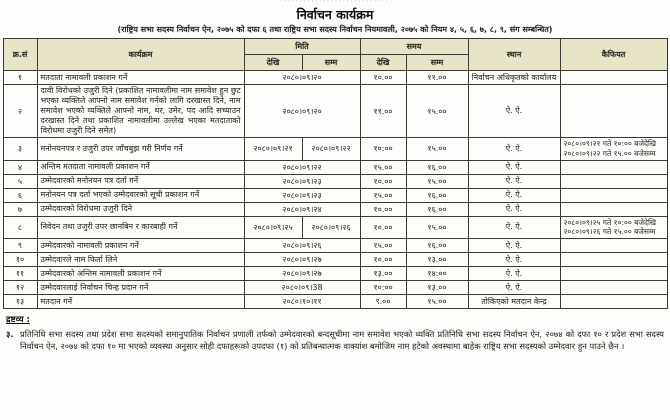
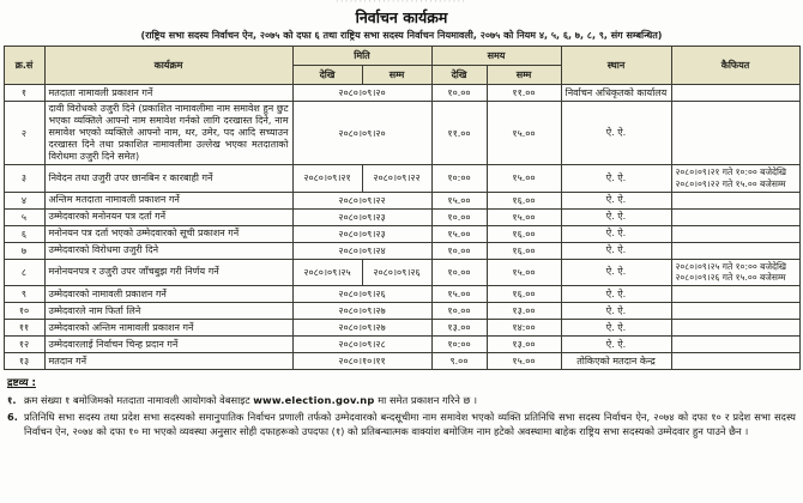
  निर्वाचन कार्यक्रम
  (राष्ट्रिय सभा सदस्य निर्वाचन ऐन, २०७५ को दफा ६ तथा राष्ट्रिय सभा सदस्य निर्वाचन नियमावली, २०७५ को नियम ४, ५, ६, ७, ८, ९, संग सम्बन्धित)
  क्र.सं	कार्यक्रम	मिति	समय	स्थान	कैफियत
  देखि	सम्म	देखि	सम्म
  १	मतदाता नामावली प्रकाशन गर्ने	२०८०।०९।२०	१०.००	११.००	निर्वाचन अधिकृतको कार्यालय
  २	दावी विरोधको उजुरी दिने (प्रकाशित नामावलीमा नाम समावेश हुन छुट भएका व्यक्तिले आफ्नो नाम समावेश गर्नको लागि दरखास्त दिने, नाम समावेश भएको व्यक्तिले आफ्नो नाम, थर, उमेर, पद आदि सच्याउन दरखास्त दिने तथा प्रकाशित नामावलीमा उल्लेख भएका मतदाताको विरोधमा उजुरी दिने समेत)	२०८०।०९।२०	११.००	१५.००	ऐ. ऐ.
- ३	मनोनयनपत्र र उजुरी उपर जाँचबुझ गरी निर्णय गर्ने	२०८०।०९।२१	२०८०।०९।२२	१०:००	१५.००	ऐ. ऐ.	२०८०।०९।२१ गते १०:०० बजेदेखि २०८०।०९।२२ गते १५.०० बजेसम्म
+ ३	निवेदन तथा उजुरी उपर छानबिन र कारबाही गर्ने	२०८०।०९।२१	२०८०।०९।२२	१०:००	१५.००	ऐ. ऐ.	२०८०।०९।२१ गते १०:०० बजेदेखि २०८०।०९।२२ गते १५.०० बजेसम्म
  ४	अन्तिम मतदाता नामावली प्रकाशन गर्ने	२०८०।०९।२२	१५.००	१६.००	ऐ. ऐ.
  ५	उम्मेदवारको मनोनयन पत्र दर्ता गर्ने	२०८०।०९।२३	१०.००	१५.००	ऐ. ऐ.
  ६	मनोनयन पत्र दर्ता भएको उम्मेदवारको सूची प्रकाशन गर्ने	२०८०।०९।२३	१५.००	१६.००	ऐ. ऐ.
  ७	उम्मेदवारको विरोधमा उजुरी दिने	२०८०।०९।२४	१०.००	१६.००	ऐ. ऐ.
- ८	निवेदन तथा उजुरी उपर छानबिन र कारबाही गर्ने	२०८०।०९।२५	२०८०।०९।२६	१०.००	१५.००	ऐ. ऐ.	२०८०।०९।२५ गते १०:०० बजेदेखि २०८०।०९।२६ गते १५.०० बजेसम्म
+ ८	मनोनयनपत्र र उजुरी उपर जाँचबुझ गरी निर्णय गर्ने	२०८०।०९।२५	२०८०।०९।२६	१०.००	१५.००	ऐ. ऐ.	२०८०।०९।२५ गते १०:०० बजेदेखि २०८०।०९।२६ गते १५.०० बजेसम्म
  ९	उम्मेदवारको नामावली प्रकाशन गर्ने	२०८०।०९।२६	१५.००	१६.००	ऐ. ऐ.
  १०	उम्मेदवारले नाम फिर्ता लिने	२०८०।०९।२७	१०.००	१३.००	ऐ. ऐ.
  ११	उम्मेदवारको अन्तिम नामावली प्रकाशन गर्ने	२०८०।०९।२७	१३.००	१४:००	ऐ. ऐ.
- १२	उम्मेदवारलाई निर्वाचन चिन्ह प्रदान गर्ने	२०८०।०९।38	१०:००	१३.००	ऐ. ऐ.
+ १२	उम्मेदवारलाई निर्वाचन चिन्ह प्रदान गर्ने	२०८०।०९।२८	१०:००	१३.००	ऐ. ऐ.
  १३	मतदान गर्ने	२०८०।१०।११	९.००	१५.००	तोकिएको मतदान केन्द्र
  द्रष्टव्य :
+ १.
+ क्रम संख्या १ बमोजिमको मतदाता नामावली आयोगको वेबसाइट www.election.gov.np मा समेत प्रकाशन गरिने छ ।
- ३.
+ 6.
  प्रतिनिधि सभा सदस्य तथा प्रदेश सभा सदस्यको समानुपातिक निर्वाचन प्रणाली तर्फको उम्मेदवारको बन्दसूचीमा नाम समावेश भएको व्यक्ति प्रतिनिधि सभा सदस्य निर्वाचन ऐन, २०७४ को दफा १० र प्रदेश सभा सदस्य निर्वाचन ऐन, २०७४ को दफा १० मा भएको व्यवस्था अनुसार सोही दफाहरूको उपदफा (१) को प्रतिबन्धात्मक वाक्यांश बमोजिम नाम हटेको अवस्थामा बाहेक राष्ट्रिय सभा सदस्यको उम्मेदवार हुन पाउने छैन ।
